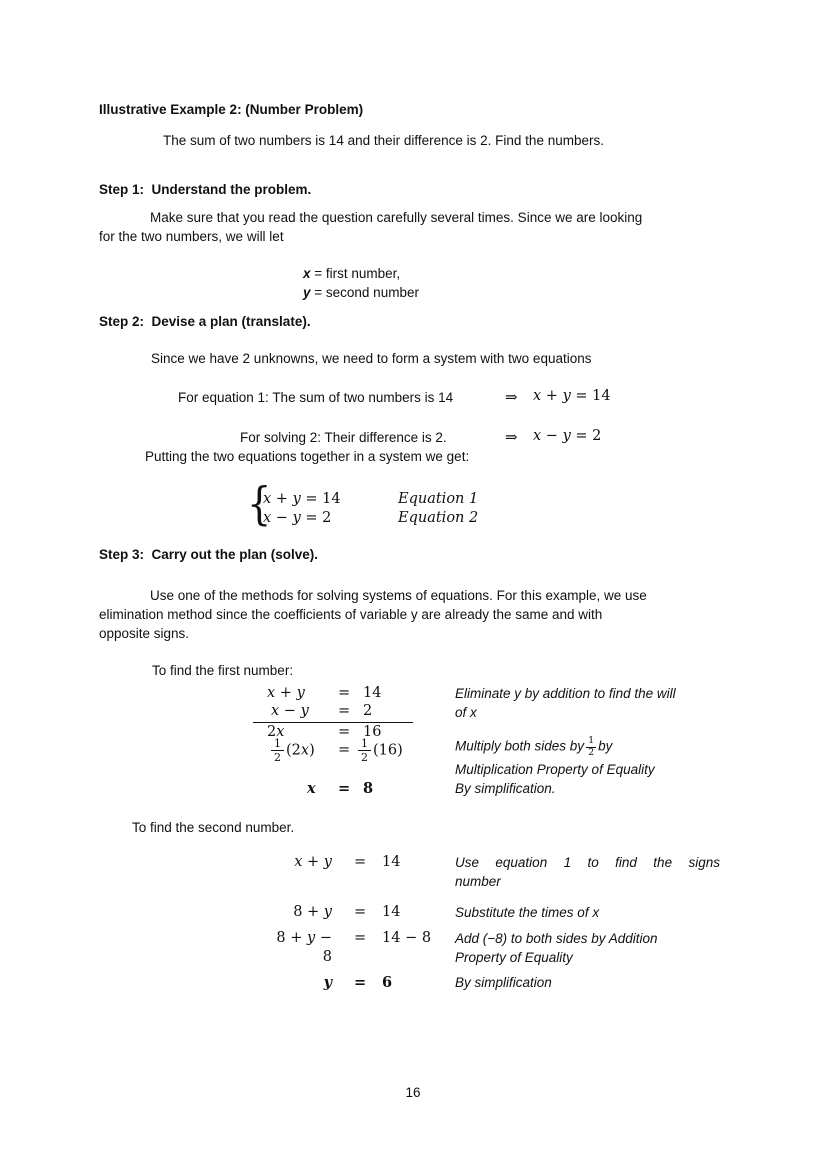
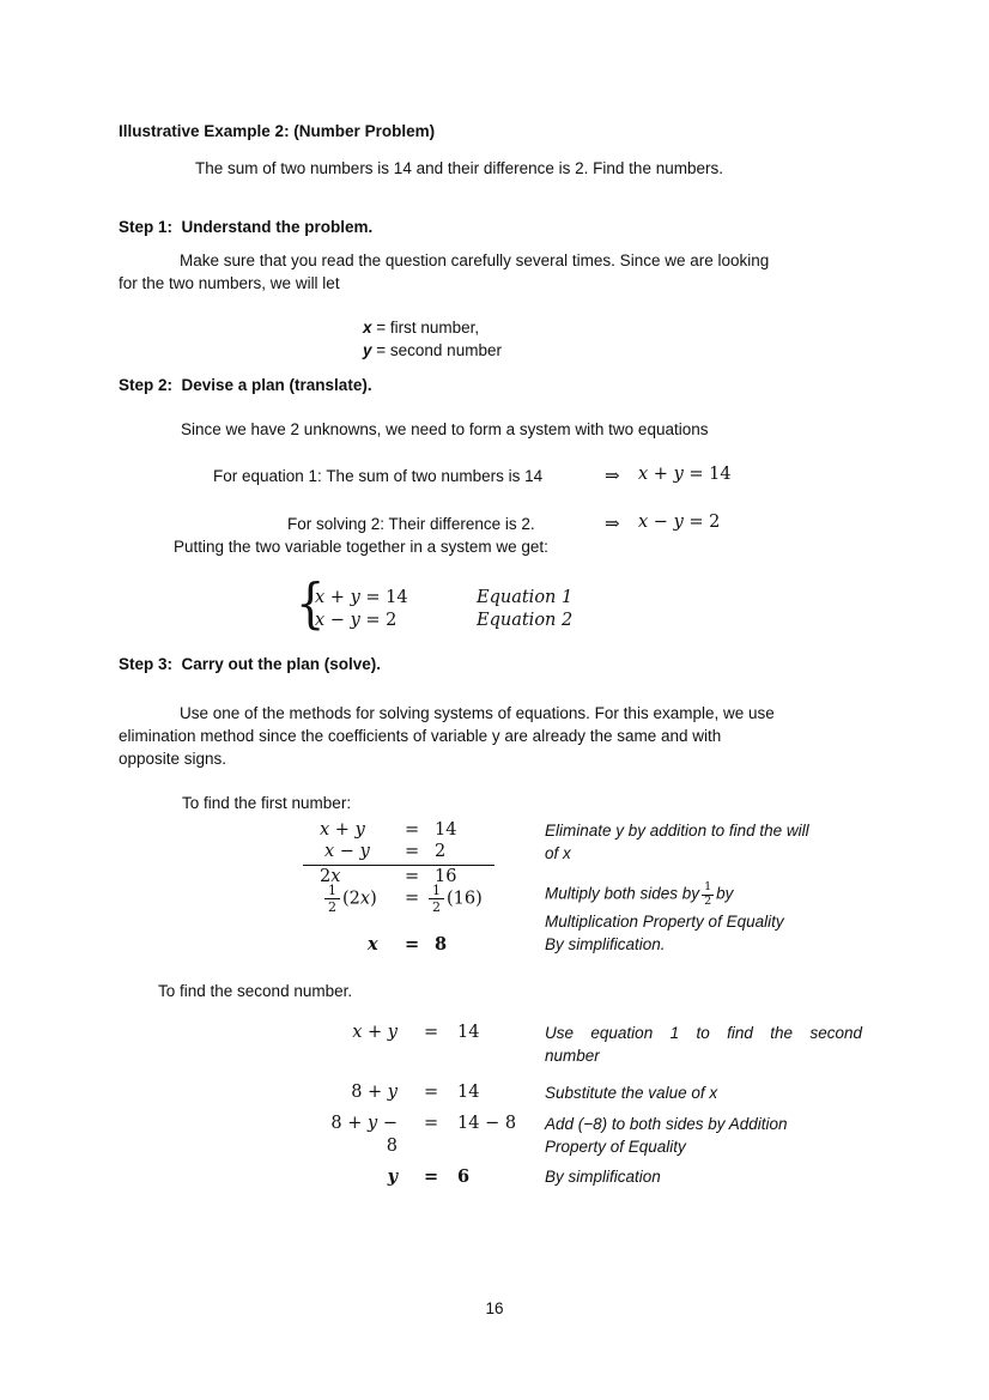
  Illustrative Example 2: (Number Problem)
  The sum of two numbers is 14 and their difference is 2. Find the numbers.
  Step 1: Understand the problem.
  Make sure that you read the question carefully several times. Since we are looking
  for the two numbers, we will let
  x = first number,
  y = second number
  Step 2: Devise a plan (translate).
  Since we have 2 unknowns, we need to form a system with two equations
  For equation 1: The sum of two numbers is 14
  ⇒
  x + y = 14
  For solving 2: Their difference is 2.
  ⇒
  x − y = 2
- Putting the two equations together in a system we get:
+ Putting the two variable together in a system we get:
  {
  x + y = 14
  x − y = 2
  Equation 1
  Equation 2
  Step 3: Carry out the plan (solve).
  Use one of the methods for solving systems of equations. For this example, we use
  elimination method since the coefficients of variable y are already the same and with
  opposite signs.
  To find the first number:
  x + y
  =
  14
  x − y
  =
  2
  2x
  =
  16
  1
  2
  (2x)
  =
  1
  2
  (16)
  x
  =
  8
  Eliminate y by addition to find the will
  of x
  Multiply both sides by
  1
  2
  by
  Multiplication Property of Equality
  By simplification.
  To find the second number.
  x + y
  =
  14
- Use equation 1 to find the signs
+ Use equation 1 to find the second
  number
  8 + y
  =
  14
- Substitute the times of x
+ Substitute the value of x
  8 + y − 8
  =
  14 − 8
  Add (−8) to both sides by Addition
  Property of Equality
  y
  =
  6
  By simplification
  16
